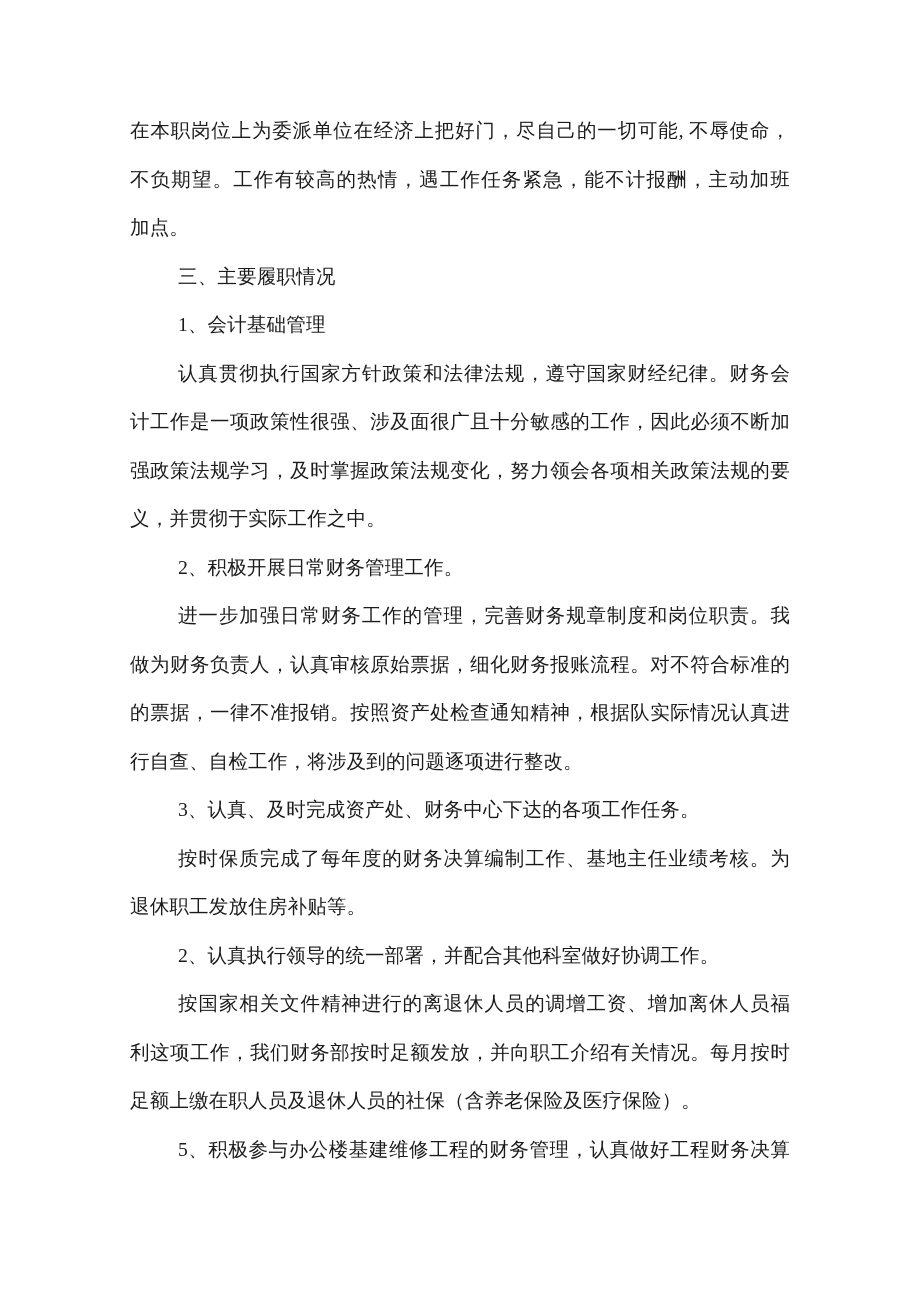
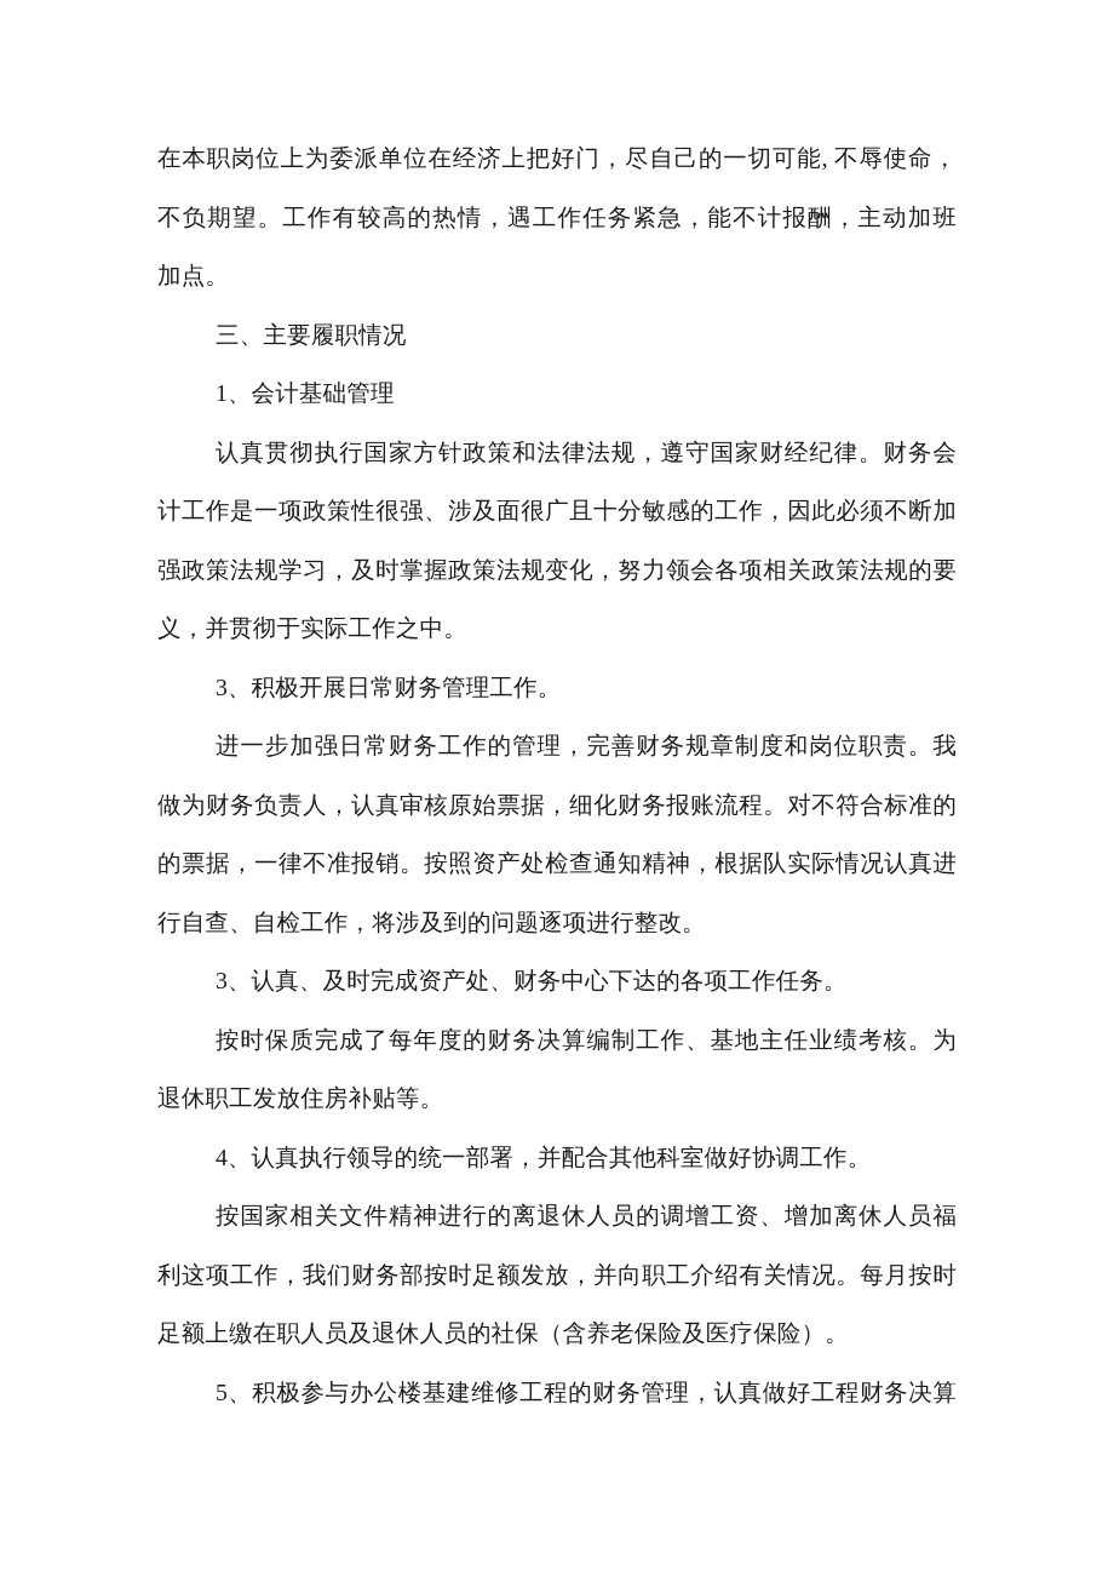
  在本职岗位上为委派单位在经济上把好门，尽自己的一切可能, 不辱使命，
  不负期望。工作有较高的热情，遇工作任务紧急，能不计报酬，主动加班
  加点。
  三、主要履职情况
  1、会计基础管理
  认真贯彻执行国家方针政策和法律法规，遵守国家财经纪律。财务会
  计工作是一项政策性很强、涉及面很广且十分敏感的工作，因此必须不断加
  强政策法规学习，及时掌握政策法规变化，努力领会各项相关政策法规的要
  义，并贯彻于实际工作之中。
- 2、积极开展日常财务管理工作。
+ 3、积极开展日常财务管理工作。
  进一步加强日常财务工作的管理，完善财务规章制度和岗位职责。我
  做为财务负责人，认真审核原始票据，细化财务报账流程。对不符合标准的
  的票据，一律不准报销。按照资产处检查通知精神，根据队实际情况认真进
  行自查、自检工作，将涉及到的问题逐项进行整改。
  3、认真、及时完成资产处、财务中心下达的各项工作任务。
  按时保质完成了每年度的财务决算编制工作、基地主任业绩考核。为
  退休职工发放住房补贴等。
- 2、认真执行领导的统一部署，并配合其他科室做好协调工作。
+ 4、认真执行领导的统一部署，并配合其他科室做好协调工作。
  按国家相关文件精神进行的离退休人员的调增工资、增加离休人员福
  利这项工作，我们财务部按时足额发放，并向职工介绍有关情况。每月按时
  足额上缴在职人员及退休人员的社保（含养老保险及医疗保险）。
  5、积极参与办公楼基建维修工程的财务管理，认真做好工程财务决算
